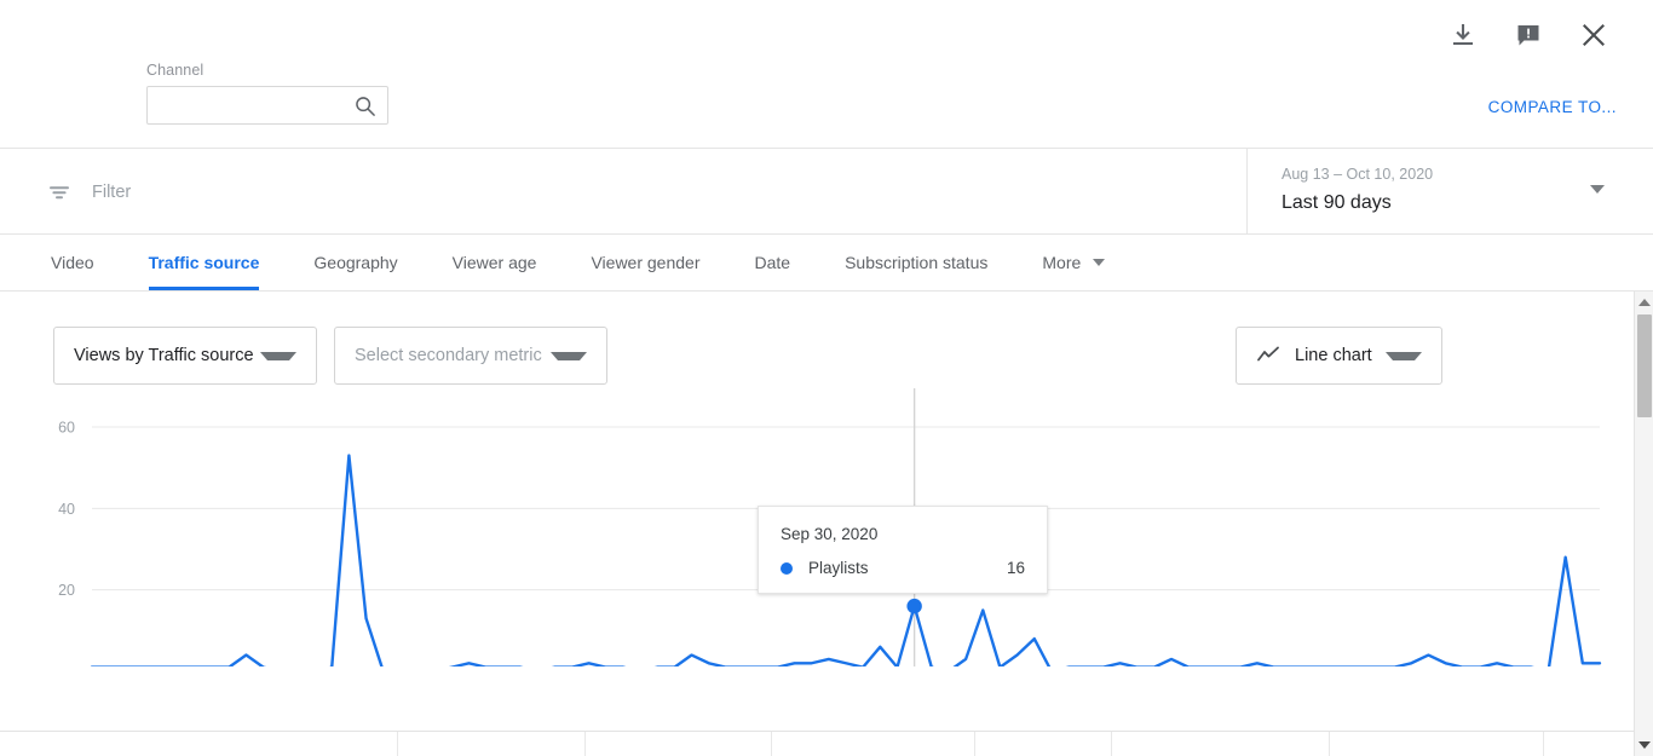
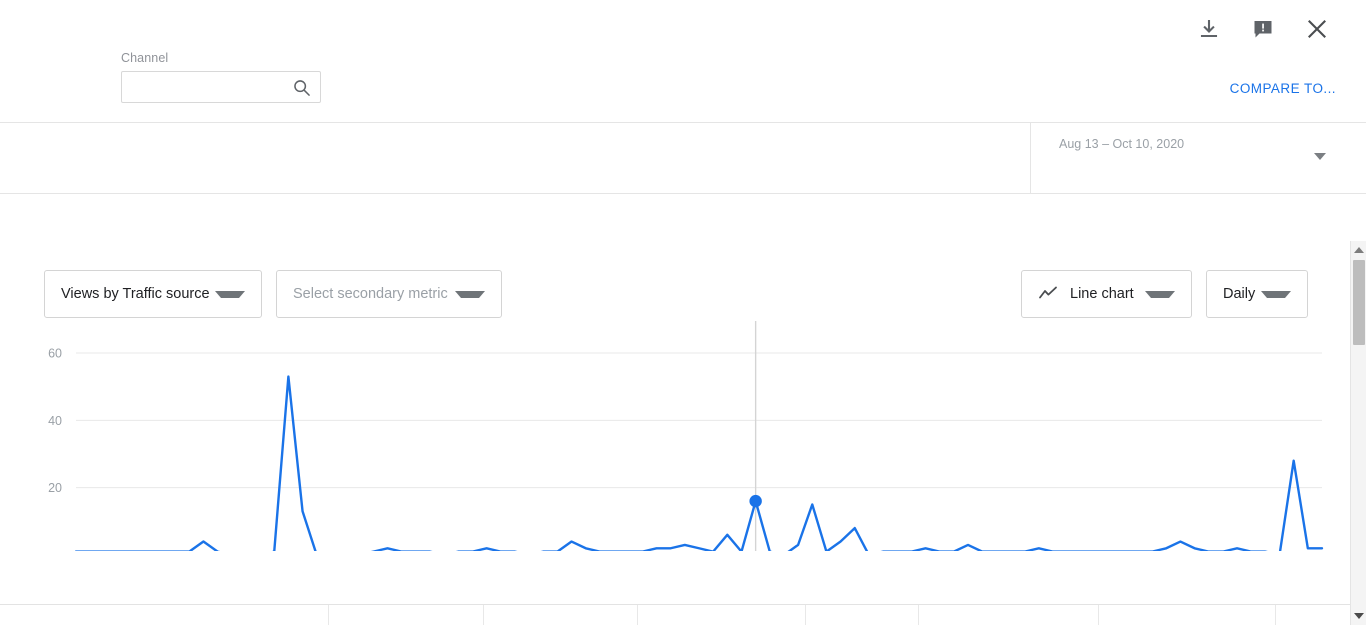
  Channel
  COMPARE TO...
- Filter
  Aug 13 – Oct 10, 2020
- Last 90 days
- Video
- Traffic source
- Geography
- Viewer age
- Viewer gender
- Date
- Subscription status
- More
  Views by Traffic source
  Select secondary metric
  Line chart
+ Daily
  20
  40
  60
- Sep 30, 2020
- Playlists
- 16
